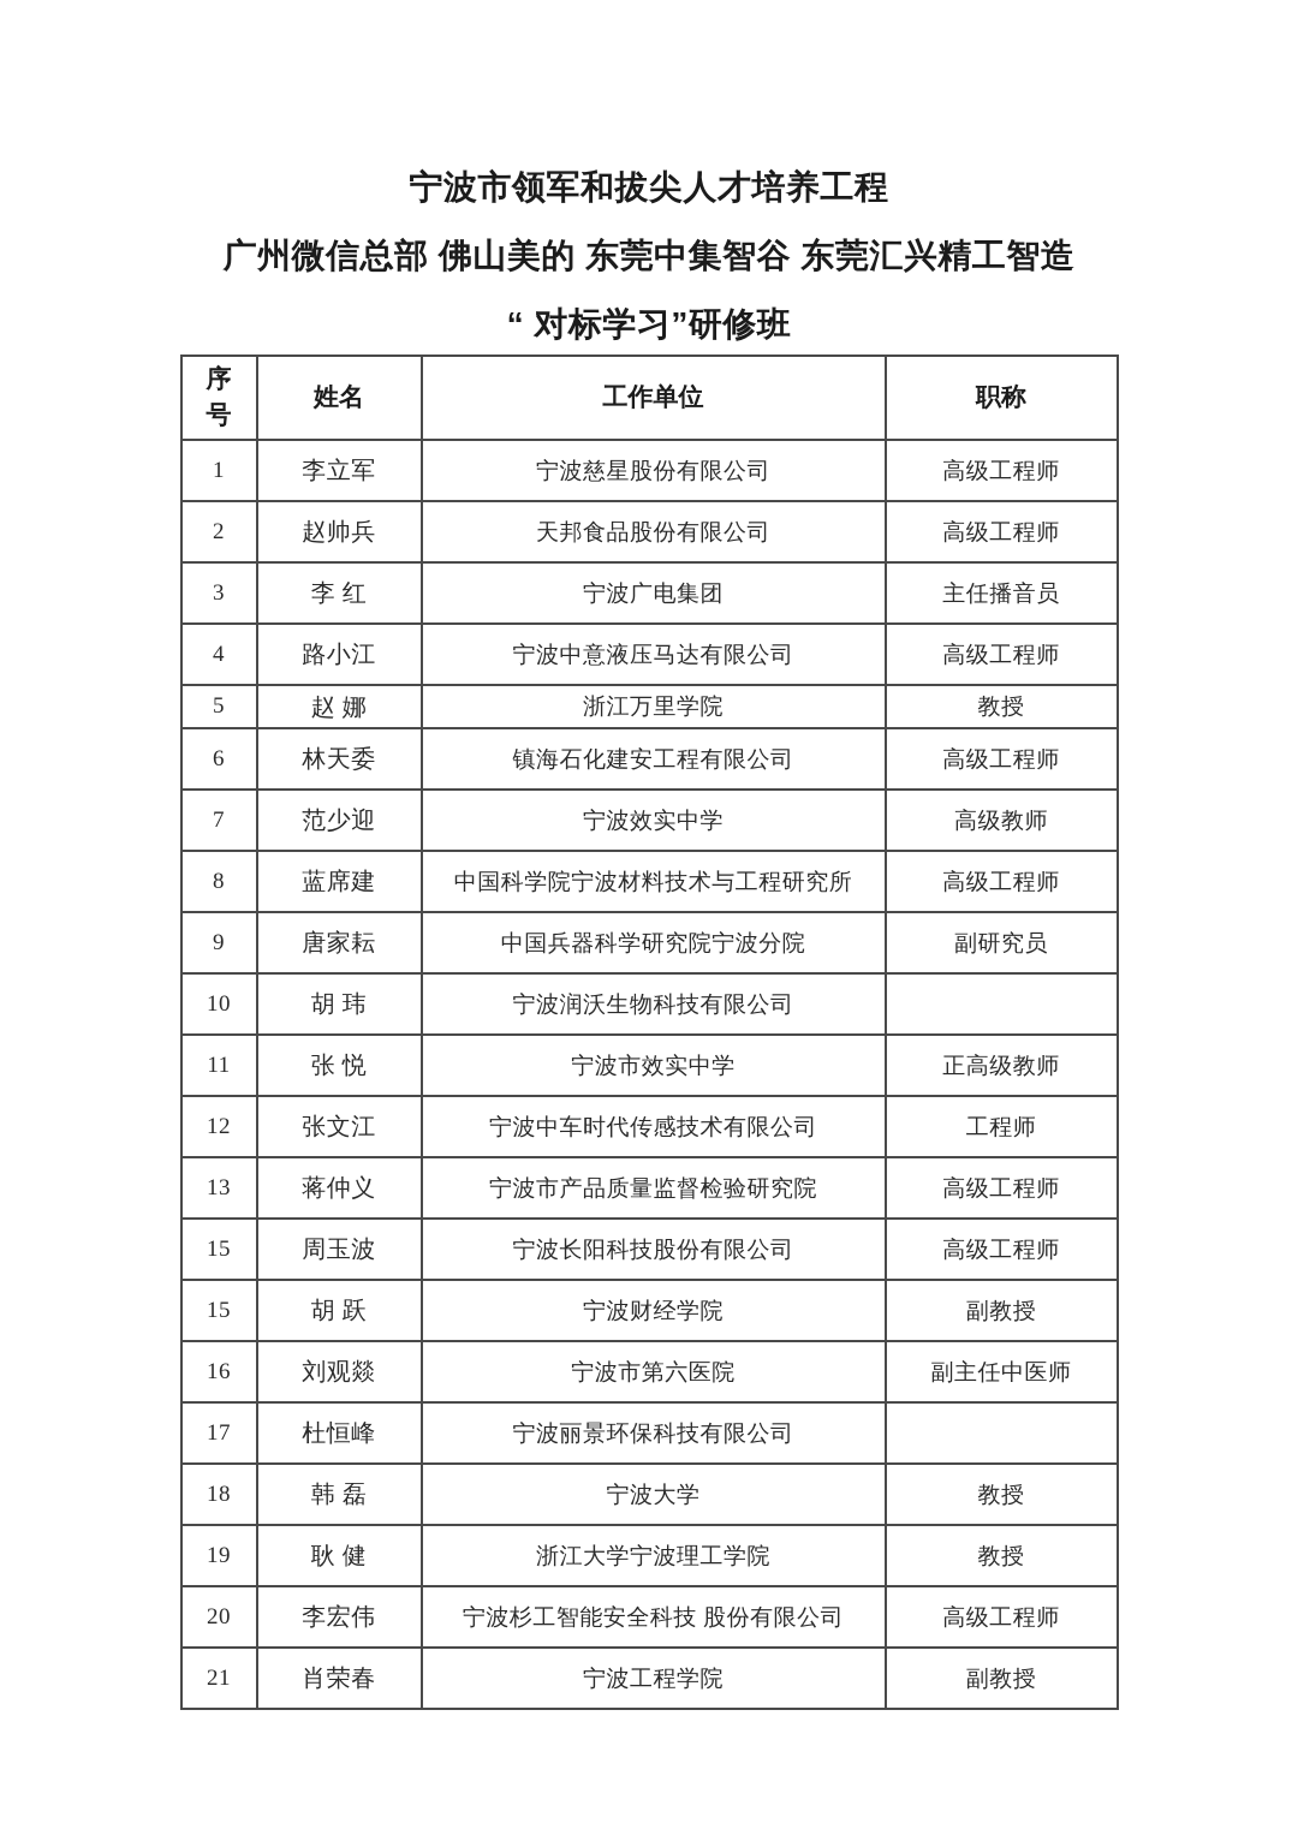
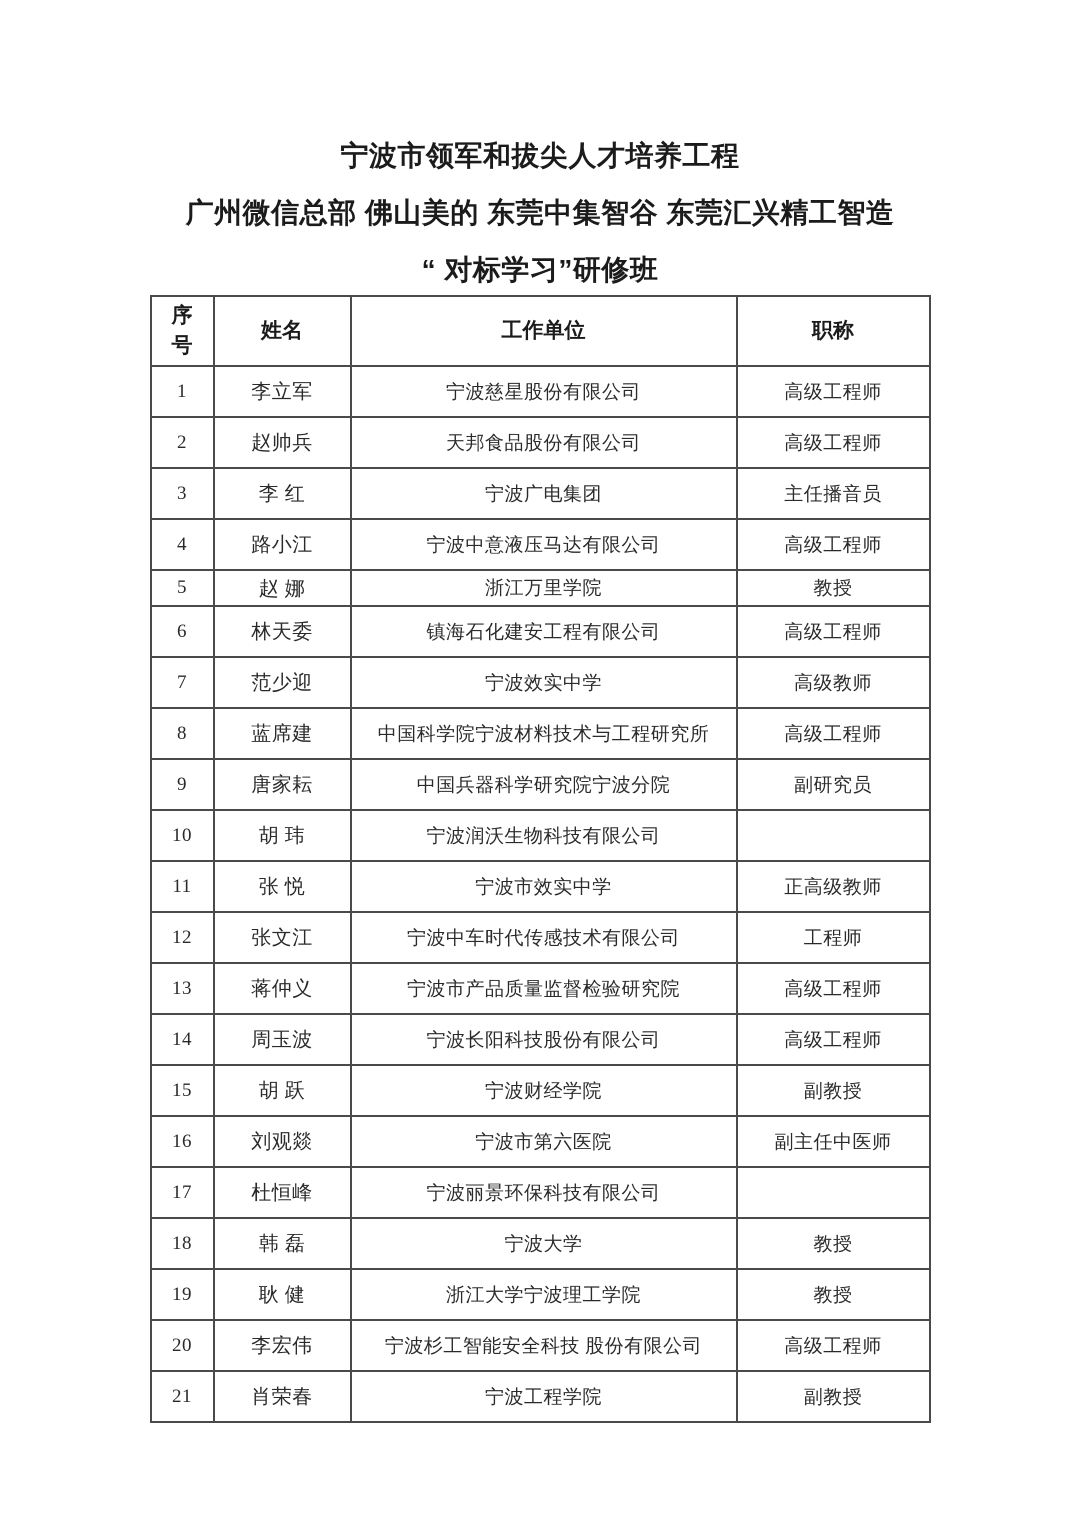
  宁波市领军和拔尖人才培养工程
  广州微信总部 佛山美的 东莞中集智谷 东莞汇兴精工智造
  “ 对标学习”研修班
  序号	姓名	工作单位	职称
  1	李立军	宁波慈星股份有限公司	高级工程师
  2	赵帅兵	天邦食品股份有限公司	高级工程师
  3	李 红	宁波广电集团	主任播音员
  4	路小江	宁波中意液压马达有限公司	高级工程师
  5	赵 娜	浙江万里学院	教授
  6	林天委	镇海石化建安工程有限公司	高级工程师
  7	范少迎	宁波效实中学	高级教师
  8	蓝席建	中国科学院宁波材料技术与工程研究所	高级工程师
  9	唐家耘	中国兵器科学研究院宁波分院	副研究员
  10	胡 玮	宁波润沃生物科技有限公司
  11	张 悦	宁波市效实中学	正高级教师
  12	张文江	宁波中车时代传感技术有限公司	工程师
  13	蒋仲义	宁波市产品质量监督检验研究院	高级工程师
- 15	周玉波	宁波长阳科技股份有限公司	高级工程师
+ 14	周玉波	宁波长阳科技股份有限公司	高级工程师
  15	胡 跃	宁波财经学院	副教授
  16	刘观燚	宁波市第六医院	副主任中医师
  17	杜恒峰	宁波丽景环保科技有限公司
  18	韩 磊	宁波大学	教授
  19	耿 健	浙江大学宁波理工学院	教授
  20	李宏伟	宁波杉工智能安全科技 股份有限公司	高级工程师
  21	肖荣春	宁波工程学院	副教授
